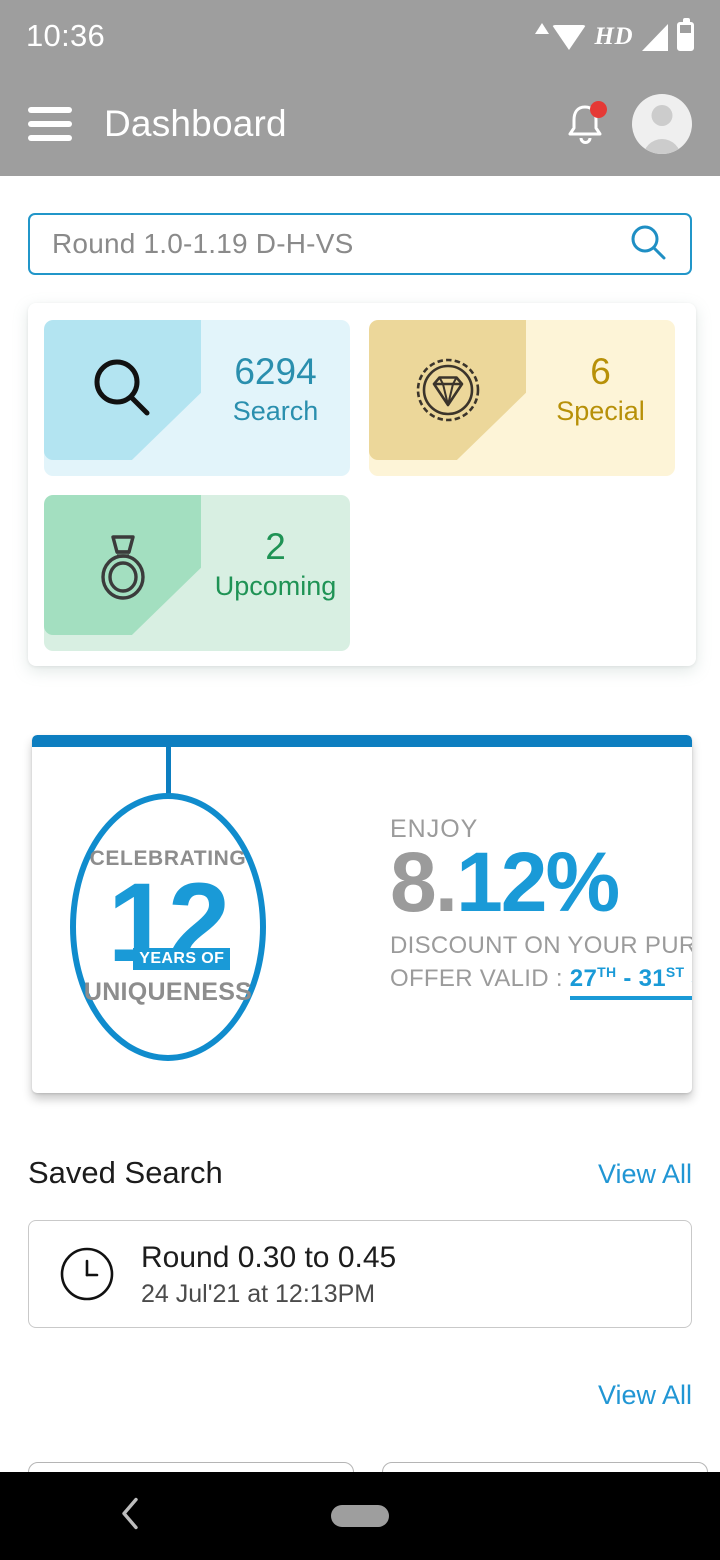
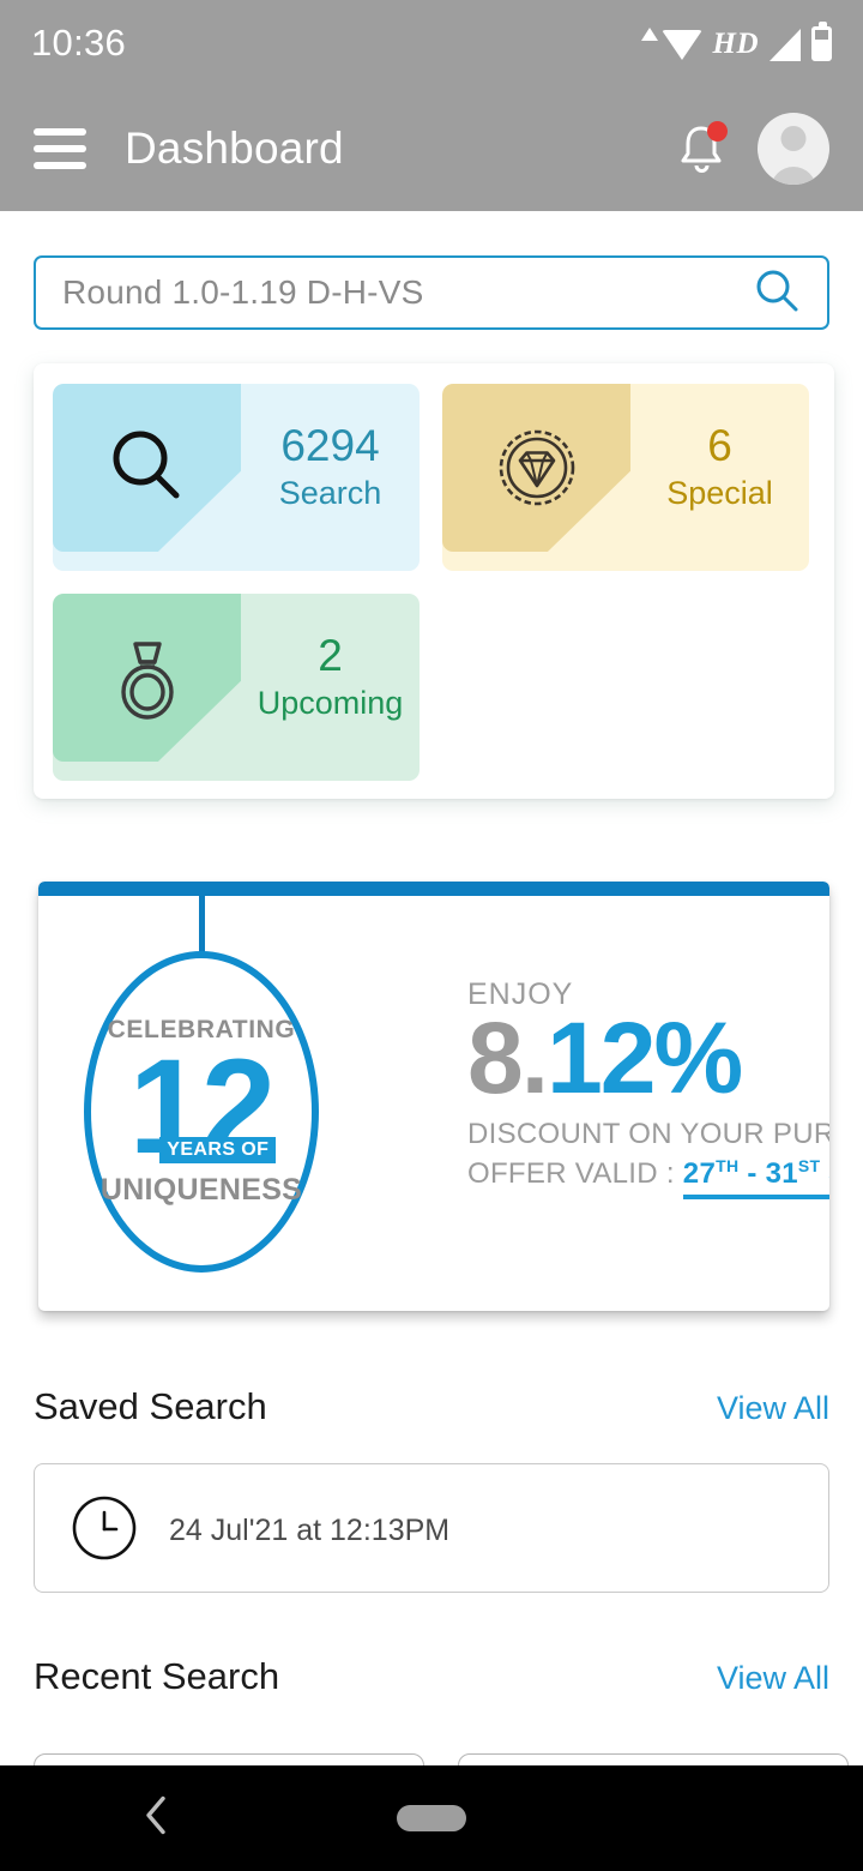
  10:36
  4
  HD
  Dashboard
  Round 1.0-1.19 D-H-VS
  6294
  Search
  6
  Special
  2
  Upcoming
  CELEBRATING
  12
  YEARS OF
  UNIQUENESS
  ENJOY
  8.12%
  DISCOUNT ON YOUR PUR
  OFFER VALID : 27TH - 31ST
  Saved Search
  View All
- Round 0.30 to 0.45
  24 Jul'21 at 12:13PM
+ Recent Search
  View All
